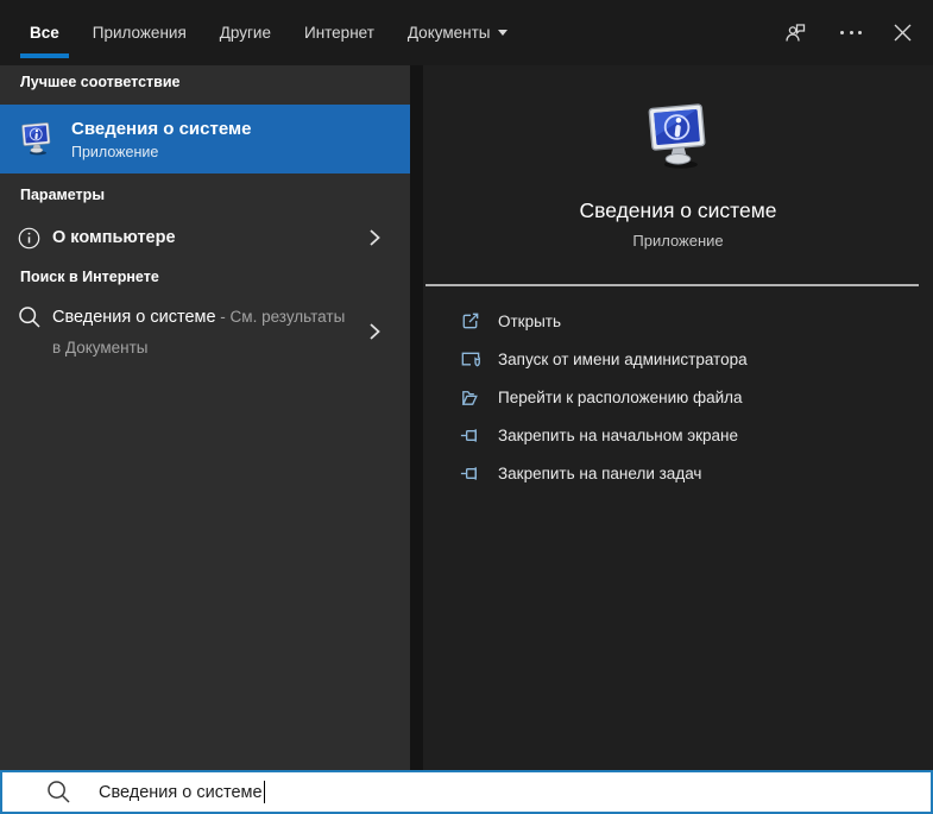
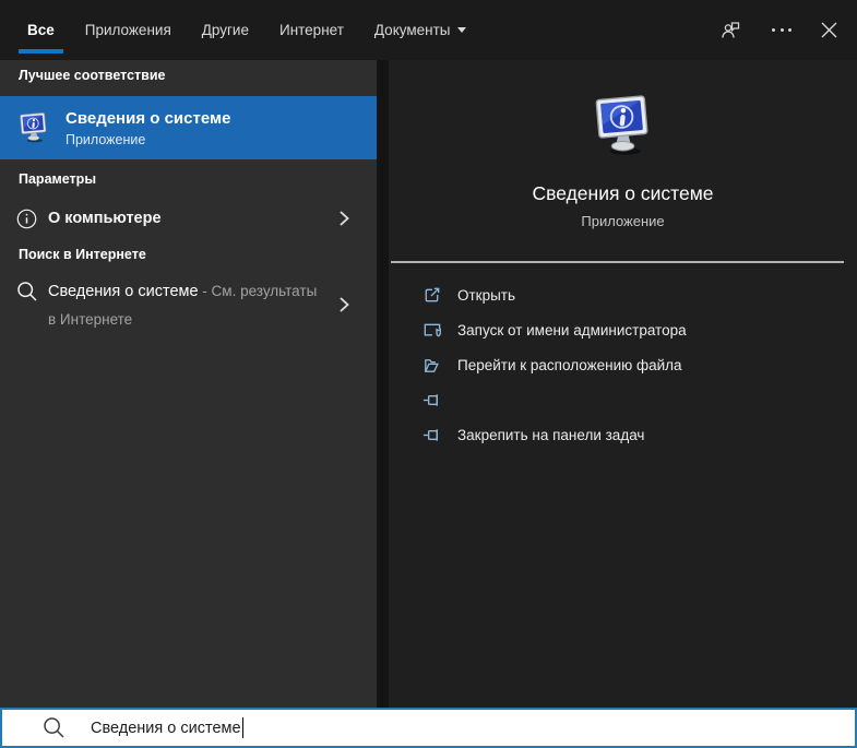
  Все
  Приложения
  Другие
  Интернет
  Документы
  Лучшее соответствие
  Сведения о системе
  Приложение
  Параметры
  О компьютере
  Поиск в Интернете
- Сведения о системе - См. результаты в Документы
+ Сведения о системе - См. результаты в Интернете
  Сведения о системе
  Приложение
  Открыть
  Запуск от имени администратора
  Перейти к расположению файла
- Закрепить на начальном экране
  Закрепить на панели задач
  Сведения о системе
